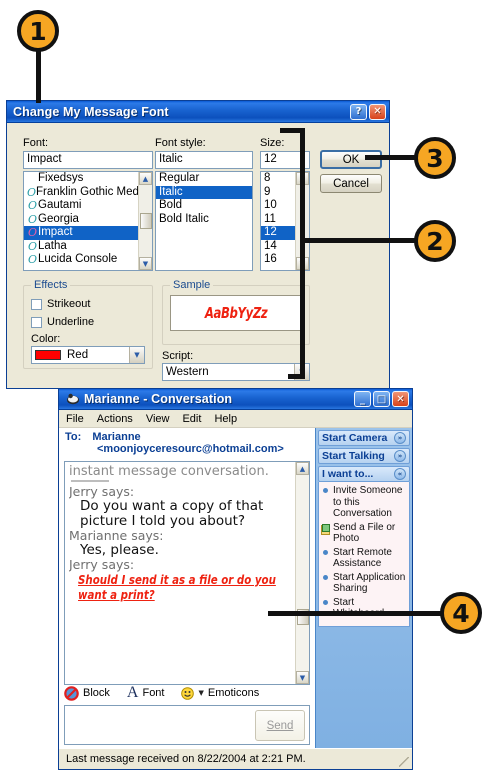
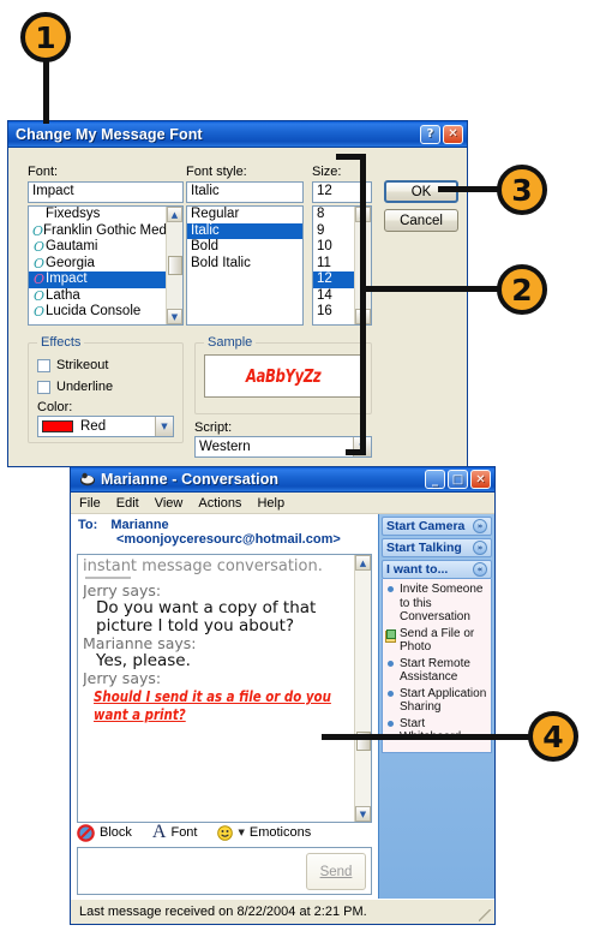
  Change My Message Font
  ?
  ✕
  Font:
  Impact
  Fixedsys
  O
  Franklin Gothic Med
  O
  Gautami
  O
  Georgia
  O
  Impact
  O
  Latha
  O
  Lucida Console
  ▲
  ▼
  Font style:
  Italic
  Regular
  Italic
  Bold
  Bold Italic
  Size:
  12
  8
  9
  10
  11
  12
  14
  16
  OK
  Cancel
  Effects
  Strikeout
  Underline
  Color:
  Red
  ▼
  Sample
  AaBbYyZz
  Script:
  Western
  Marianne - Conversation
  _
  □
  ✕
  File
- Actions
+ Edit
  View
- Edit
+ Actions
  Help
  To: Marianne
  <moonjoyceresourc@hotmail.com>
  instant message conversation.
  Jerry says:
  Do you want a copy of that
  picture I told you about?
  Marianne says:
  Yes, please.
  Jerry says:
  Should I send it as a file or do you
  want a print?
  ▲
  ▼
  Block
  A
  Font
  ▼
  Emoticons
  Send
  Start Camera
  »
  Start Talking
  »
  I want to...
  «
  Invite Someone to this Conversation
  Send a File or Photo
  Start Remote Assistance
  Start Application Sharing
  Last message received on 8/22/2004 at 2:21 PM.
  1
  2
  3
  4
